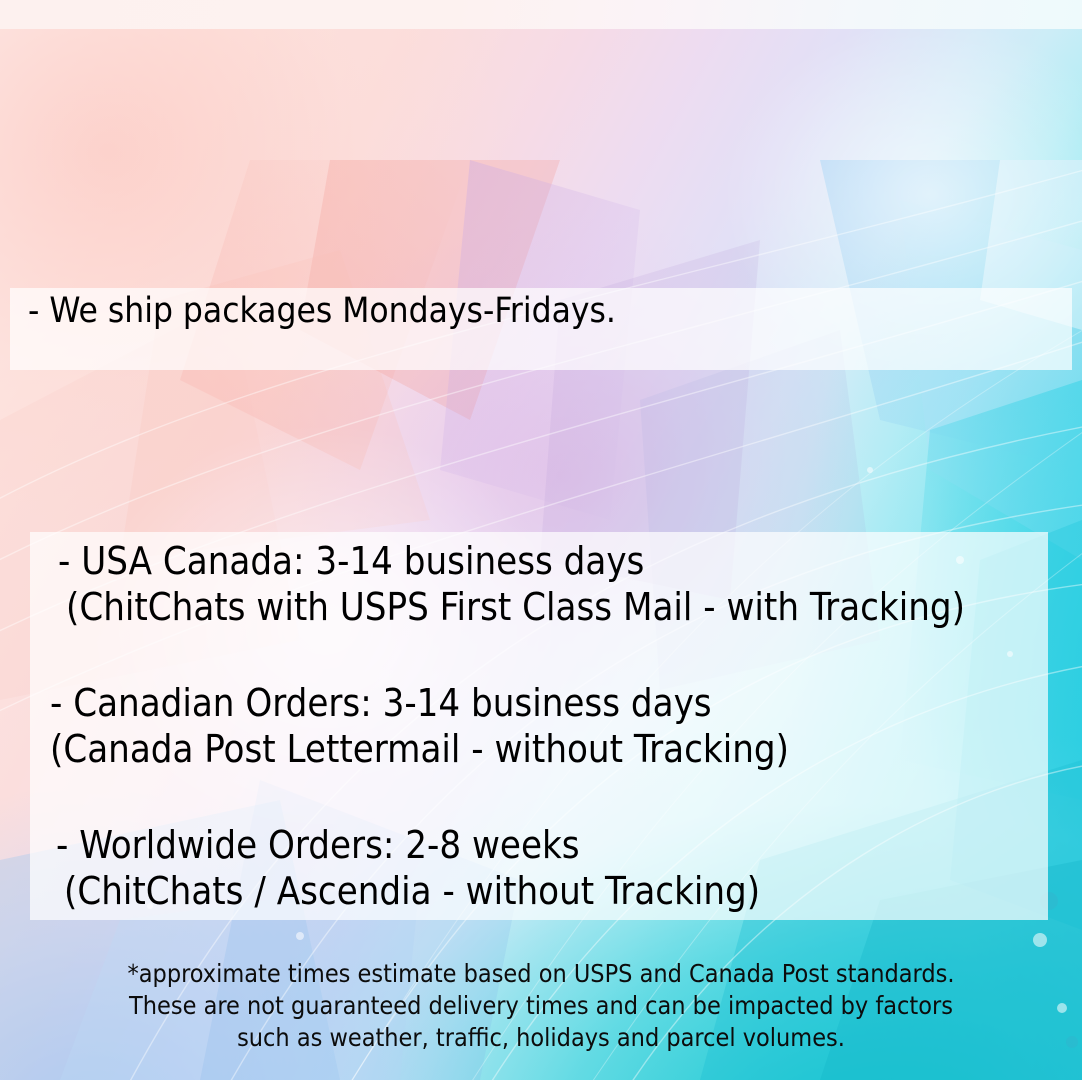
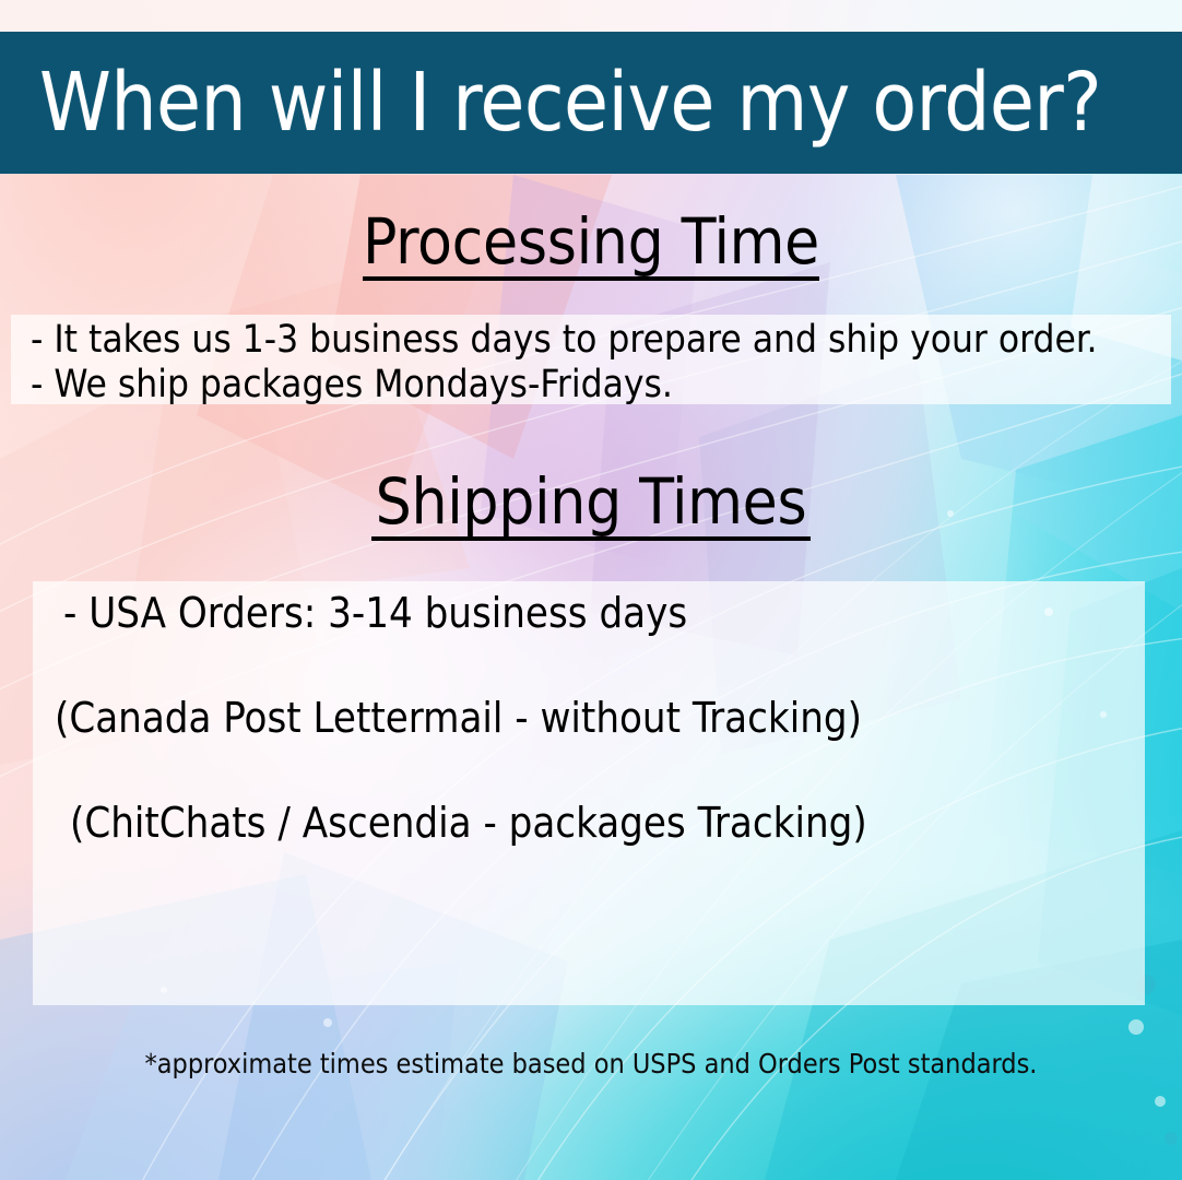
+ When will I receive my order?
+ Processing Time
+ - It takes us 1-3 business days to prepare and ship your order.
  - We ship packages Mondays-Fridays.
+ Shipping Times
- - USA Canada: 3-14 business days
+ - USA Orders: 3-14 business days
- (ChitChats with USPS First Class Mail - with Tracking)
- - Canadian Orders: 3-14 business days
  (Canada Post Lettermail - without Tracking)
- - Worldwide Orders: 2-8 weeks
- (ChitChats / Ascendia - without Tracking)
+ (ChitChats / Ascendia - packages Tracking)
- *approximate times estimate based on USPS and Canada Post standards.
+ *approximate times estimate based on USPS and Orders Post standards.
- These are not guaranteed delivery times and can be impacted by factors
- such as weather, traffic, holidays and parcel volumes.
